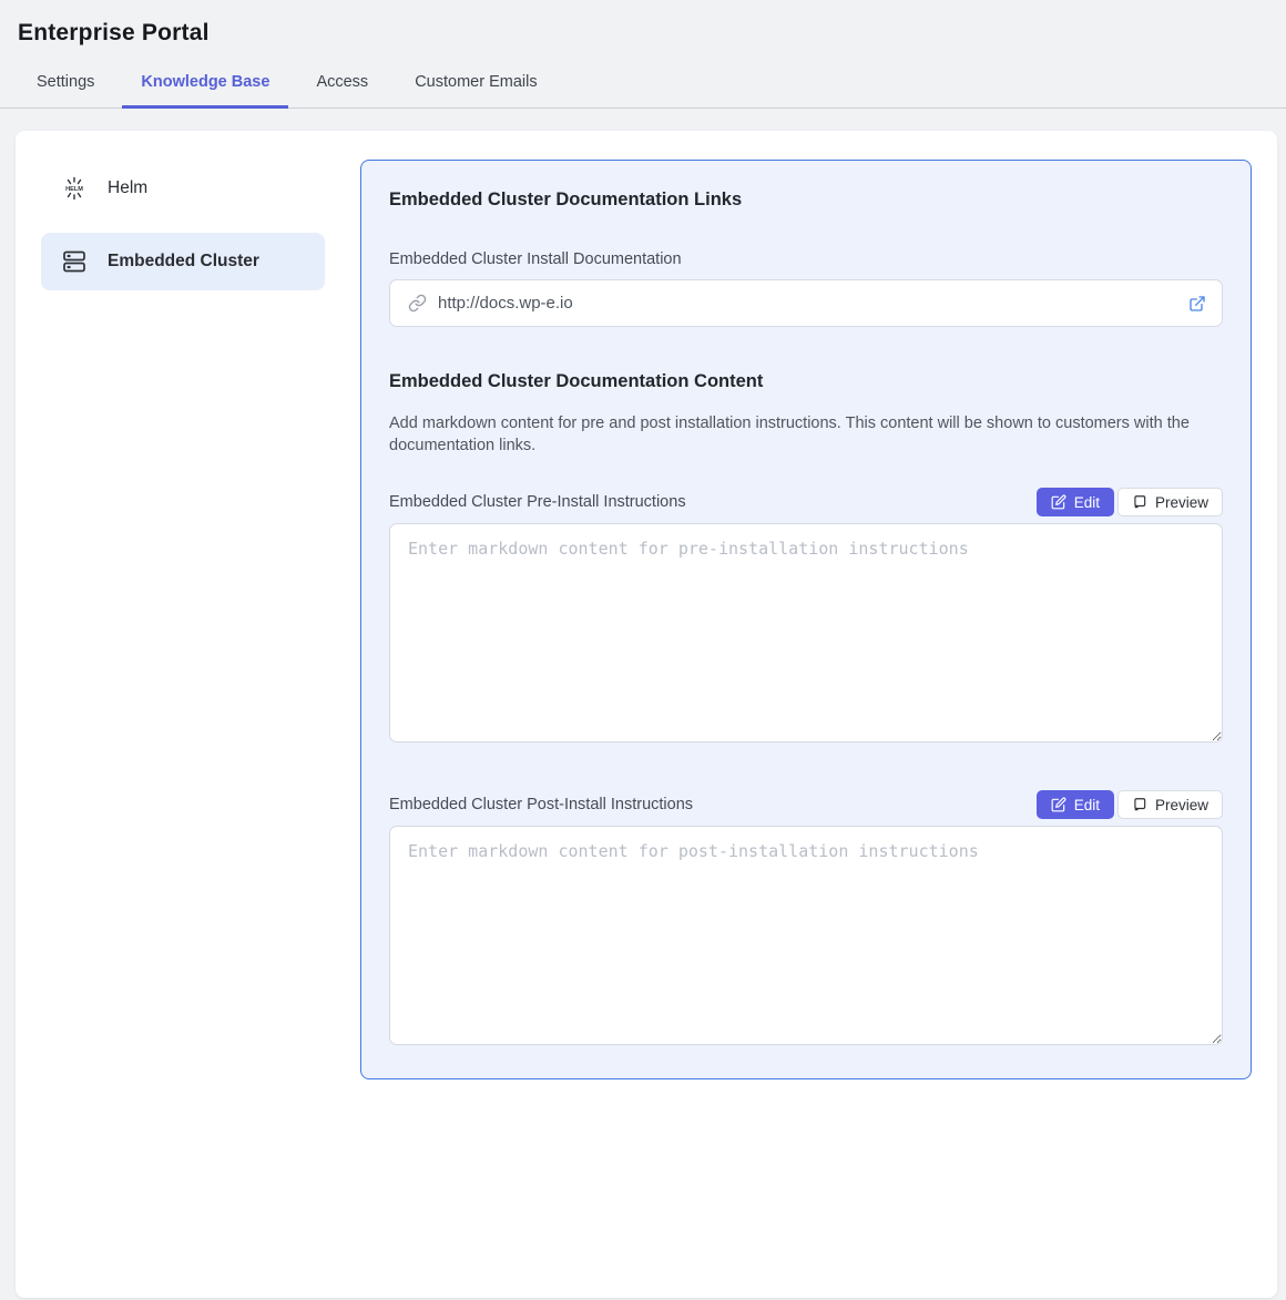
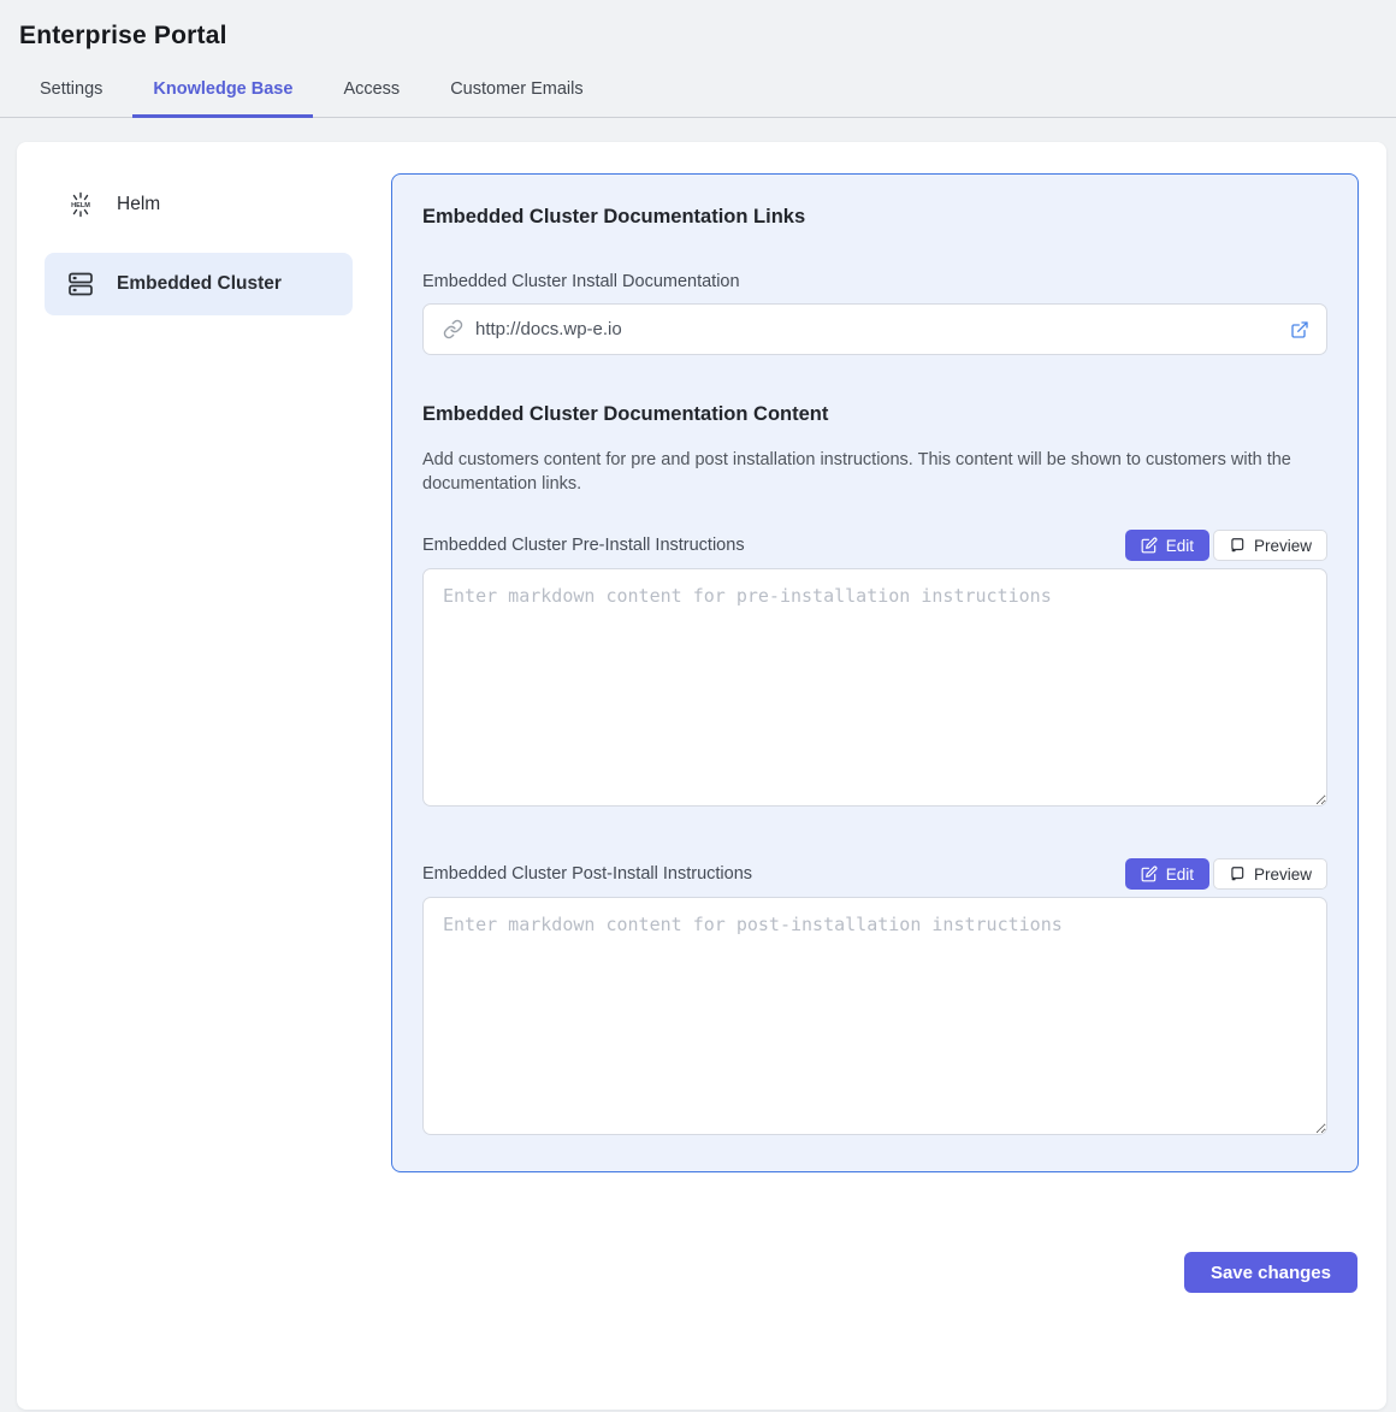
  Enterprise Portal
  Settings
  Knowledge Base
  Access
  Customer Emails
  Helm
  Embedded Cluster
  Embedded Cluster Documentation Links
  Embedded Cluster Install Documentation
  http://docs.wp-e.io
  Embedded Cluster Documentation Content
- Add markdown content for pre and post installation instructions. This content will be shown to customers with the documentation links.
+ Add customers content for pre and post installation instructions. This content will be shown to customers with the documentation links.
  Embedded Cluster Pre-Install Instructions
  Edit
  Preview
  Enter markdown content for pre-installation instructions
  Embedded Cluster Post-Install Instructions
  Edit
  Preview
  Enter markdown content for post-installation instructions
+ Save changes
